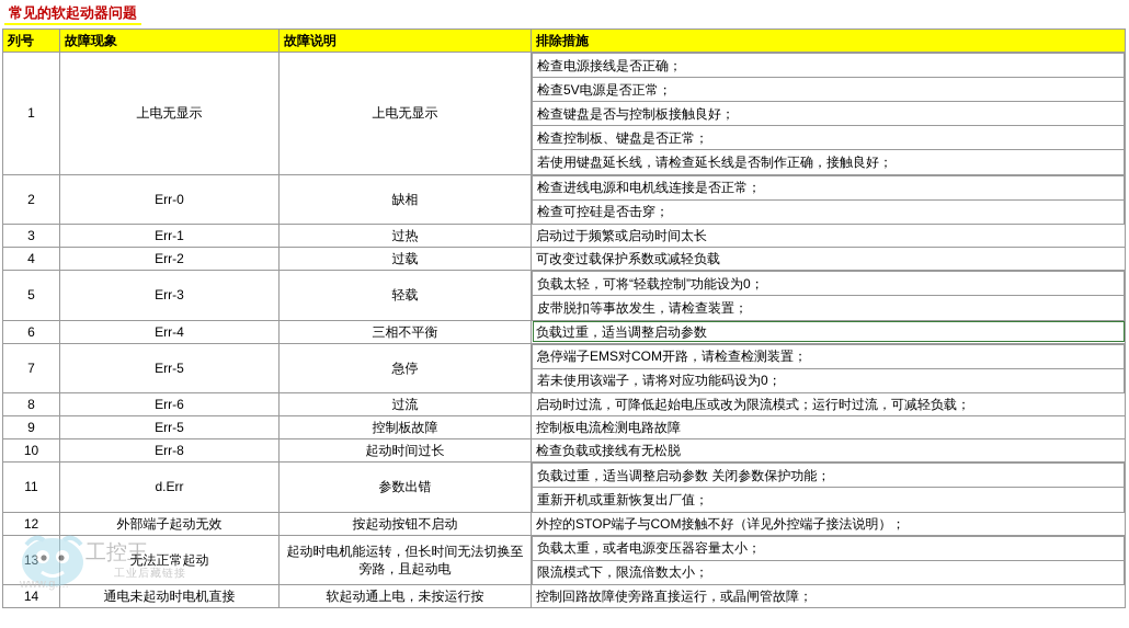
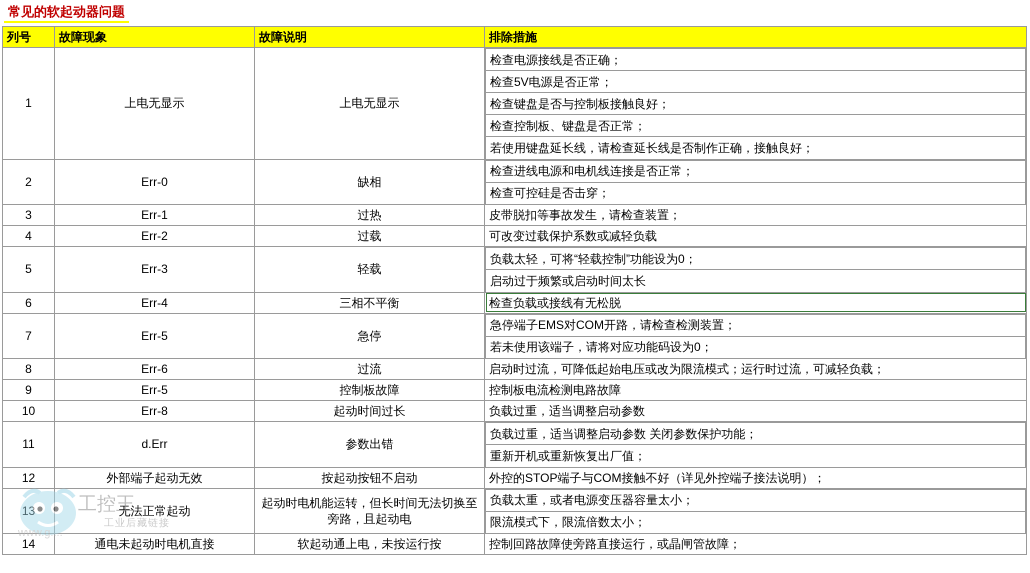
  常见的软起动器问题
  列号	故障现象	故障说明	排除措施
  1	上电无显示	上电无显示
  检查电源接线是否正确；
  检查5V电源是否正常；
  检查键盘是否与控制板接触良好；
  检查控制板、键盘是否正常；
  若使用键盘延长线，请检查延长线是否制作正确，接触良好；
  2	Err-0	缺相
  检查进线电源和电机线连接是否正常；
  检查可控硅是否击穿；
- 3	Err-1	过热	启动过于频繁或启动时间太长
+ 3	Err-1	过热	皮带脱扣等事故发生，请检查装置；
  4	Err-2	过载	可改变过载保护系数或减轻负载
  5	Err-3	轻载
  负载太轻，可将“轻载控制”功能设为0；
- 皮带脱扣等事故发生，请检查装置；
+ 启动过于频繁或启动时间太长
- 6	Err-4	三相不平衡	负载过重，适当调整启动参数
+ 6	Err-4	三相不平衡	检查负载或接线有无松脱
  7	Err-5	急停
  急停端子EMS对COM开路，请检查检测装置；
  若未使用该端子，请将对应功能码设为0；
  8	Err-6	过流	启动时过流，可降低起始电压或改为限流模式；运行时过流，可减轻负载；
  9	Err-5	控制板故障	控制板电流检测电路故障
- 10	Err-8	起动时间过长	检查负载或接线有无松脱
+ 10	Err-8	起动时间过长	负载过重，适当调整启动参数
  11	d.Err	参数出错
  负载过重，适当调整启动参数 关闭参数保护功能；
  重新开机或重新恢复出厂值；
  12	外部端子起动无效	按起动按钮不启动	外控的STOP端子与COM接触不好（详见外控端子接法说明）；
  13	无法正常起动	起动时电机能运转，但长时间无法切换至旁路，且起动电
  负载太重，或者电源变压器容量太小；
  限流模式下，限流倍数太小；
  14	通电未起动时电机直接	软起动通上电，未按运行按	控制回路故障使旁路直接运行，或晶闸管故障；
  工控王
  工业后藏链接
  www.g....
